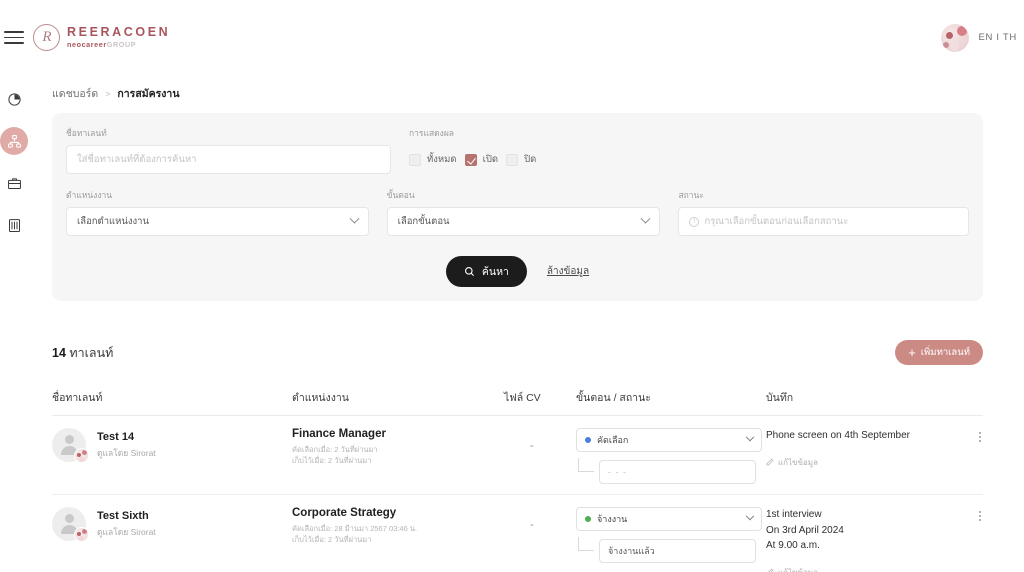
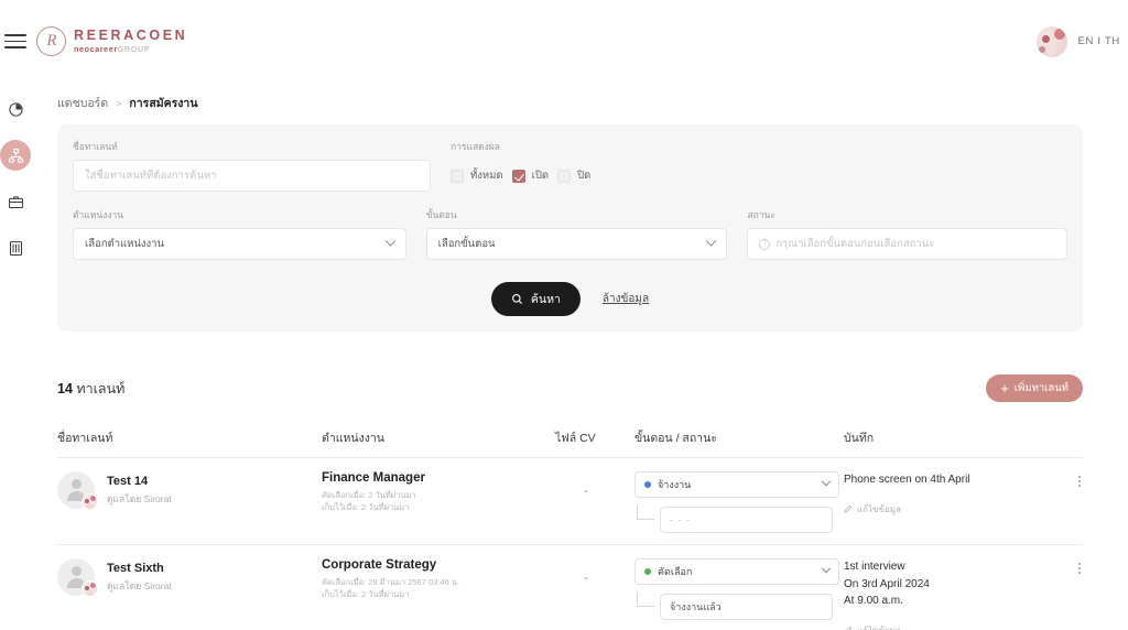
  R
  REERACOEN
  neocareerGROUP
  EN I TH
  แดชบอร์ด
  >
  การสมัครงาน
  ชื่อทาเลนท์
  ใส่ชื่อทาเลนท์ที่ต้องการค้นหา
  การแสดงผล
  ทั้งหมด
  เปิด
  ปิด
  ตำแหน่งงาน
  เลือกตำแหน่งงาน
  ขั้นตอน
  เลือกขั้นตอน
  สถานะ
  กรุณาเลือกขั้นตอนก่อนเลือกสถานะ
  ค้นหา
  ล้างข้อมูล
  14 ทาเลนท์
  +
  เพิ่มทาเลนท์
  ชื่อทาเลนท์
  ตำแหน่งงาน
  ไฟล์ CV
  ขั้นตอน / สถานะ
  บันทึก
  Test 14
  ดูแลโดย Sirorat
  Finance Manager
  คัดเลือกเมื่อ: 2 วันที่ผ่านมา
  เก็บไว้เมื่อ: 2 วันที่ผ่านมา
  -
- คัดเลือก
+ จ้างงาน
  - - -
- Phone screen on 4th September
+ Phone screen on 4th April
  แก้ไขข้อมูล
  Test Sixth
  ดูแลโดย Sirorat
  Corporate Strategy
  คัดเลือกเมื่อ: 28 มีานมา 2567 03:46 น.
  เก็บไว้เมื่อ: 2 วันที่ผ่านมา
  -
- จ้างงาน
+ คัดเลือก
  จ้างงานแล้ว
  1st interview
  On 3rd April 2024
  At 9.00 a.m.
